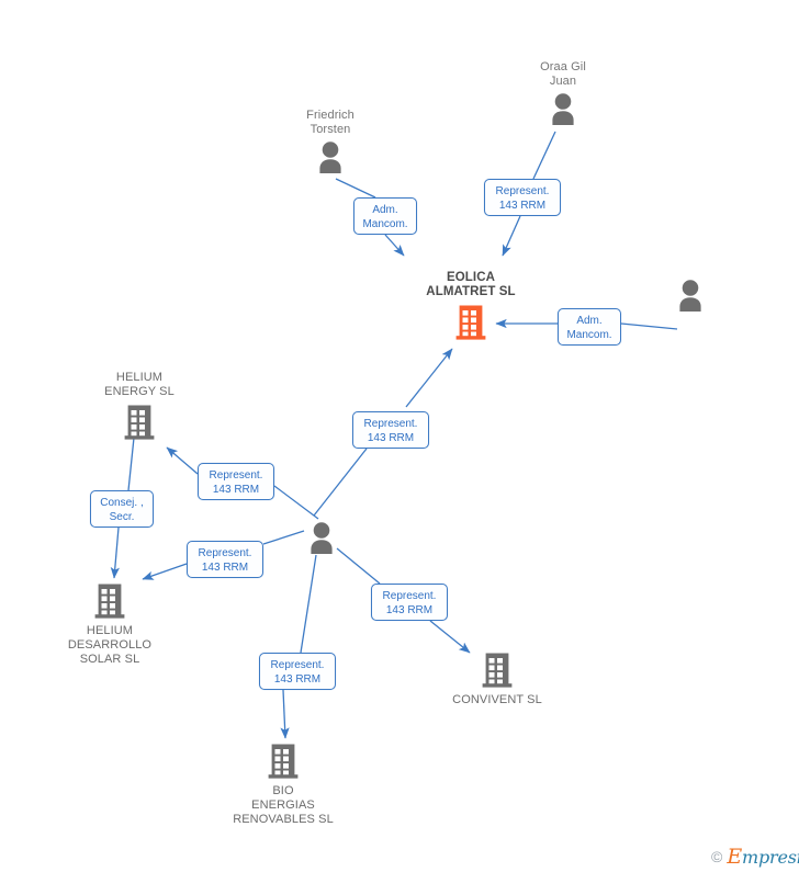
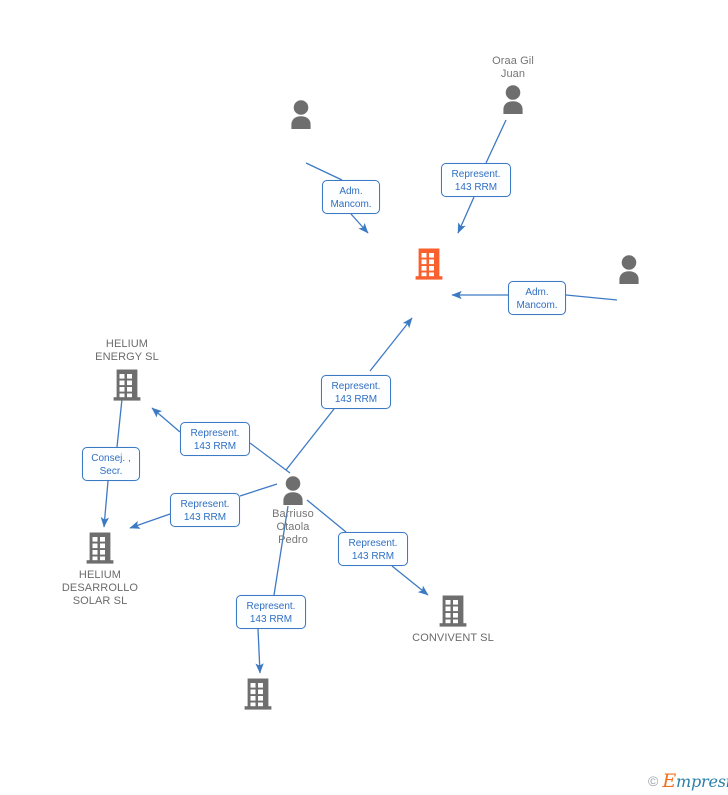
- EOLICA
- ALMATRET SL
- Friedrich
- Torsten
  Oraa Gil
  Juan
+ Barriuso
+ Otaola
+ Pedro
  HELIUM
  ENERGY SL
  HELIUM
  DESARROLLO
  SOLAR SL
  CONVIVENT SL
- BIO
- ENERGIAS
- RENOVABLES SL
  Adm.
  Mancom.
  Represent.
  143 RRM
  Adm.
  Mancom.
  Represent.
  143 RRM
  Represent.
  143 RRM
  Represent.
  143 RRM
  Represent.
  143 RRM
  Represent.
  143 RRM
  Consej. ,
  Secr.
  ©
  Empres
